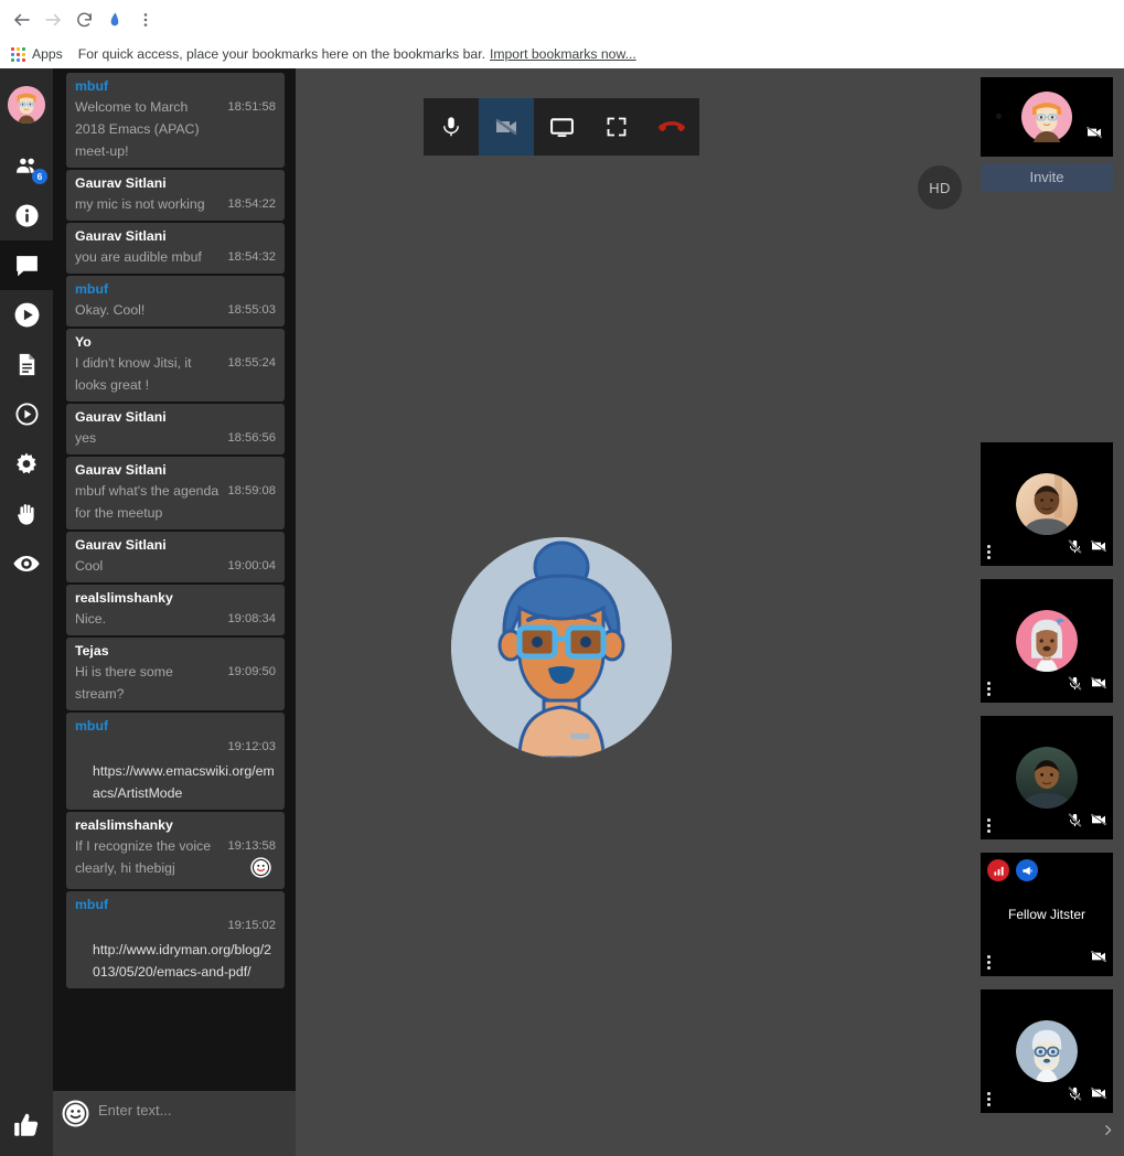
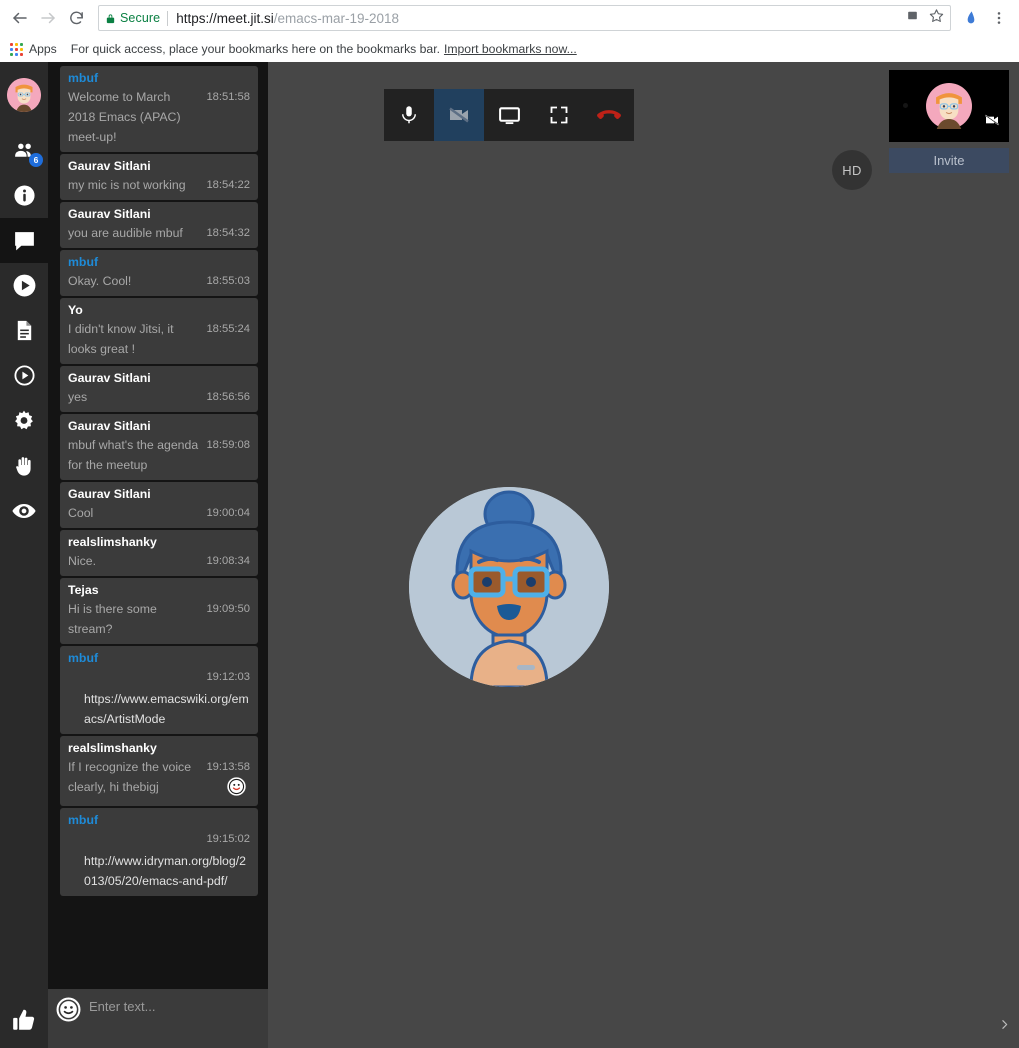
+ Secure
+ https://meet.jit.si/emacs-mar-19-2018
  Apps
  For quick access, place your bookmarks here on the bookmarks bar.
  Import bookmarks now...
  6
  mbuf
  Welcome to March 2018 Emacs (APAC) meet-up!
  18:51:58
  Gaurav Sitlani
  my mic is not working
  18:54:22
  Gaurav Sitlani
  you are audible mbuf
  18:54:32
  mbuf
  Okay. Cool!
  18:55:03
  Yo
  I didn't know Jitsi, it looks great !
  18:55:24
  Gaurav Sitlani
  yes
  18:56:56
  Gaurav Sitlani
  mbuf what's the agenda for the meetup
  18:59:08
  Gaurav Sitlani
  Cool
  19:00:04
  realslimshanky
  Nice.
  19:08:34
  Tejas
  Hi is there some stream?
  19:09:50
  mbuf
  19:12:03
  https://www.emacswiki.org/emacs/ArtistMode
  realslimshanky
  If I recognize the voice
  19:13:58
  clearly, hi thebigj
  mbuf
  19:15:02
  http://www.idryman.org/blog/2013/05/20/emacs-and-pdf/
  Enter text...
  HD
  Invite
- Fellow Jitster
